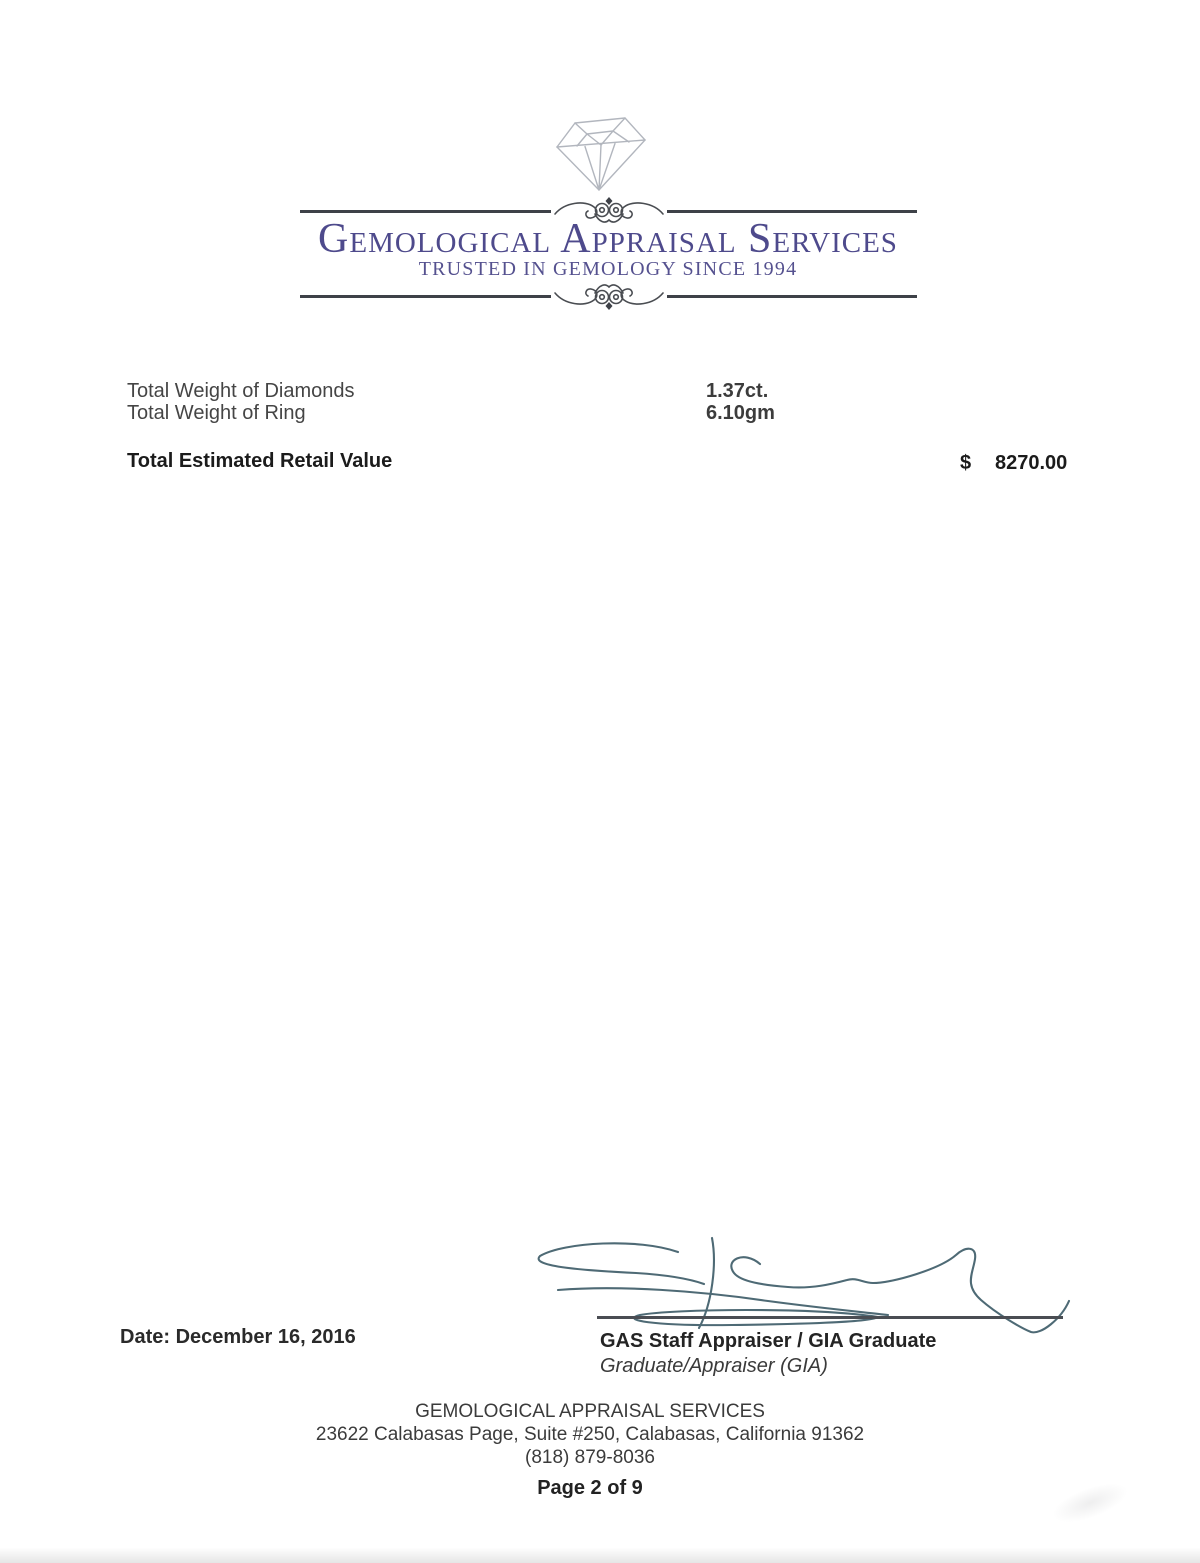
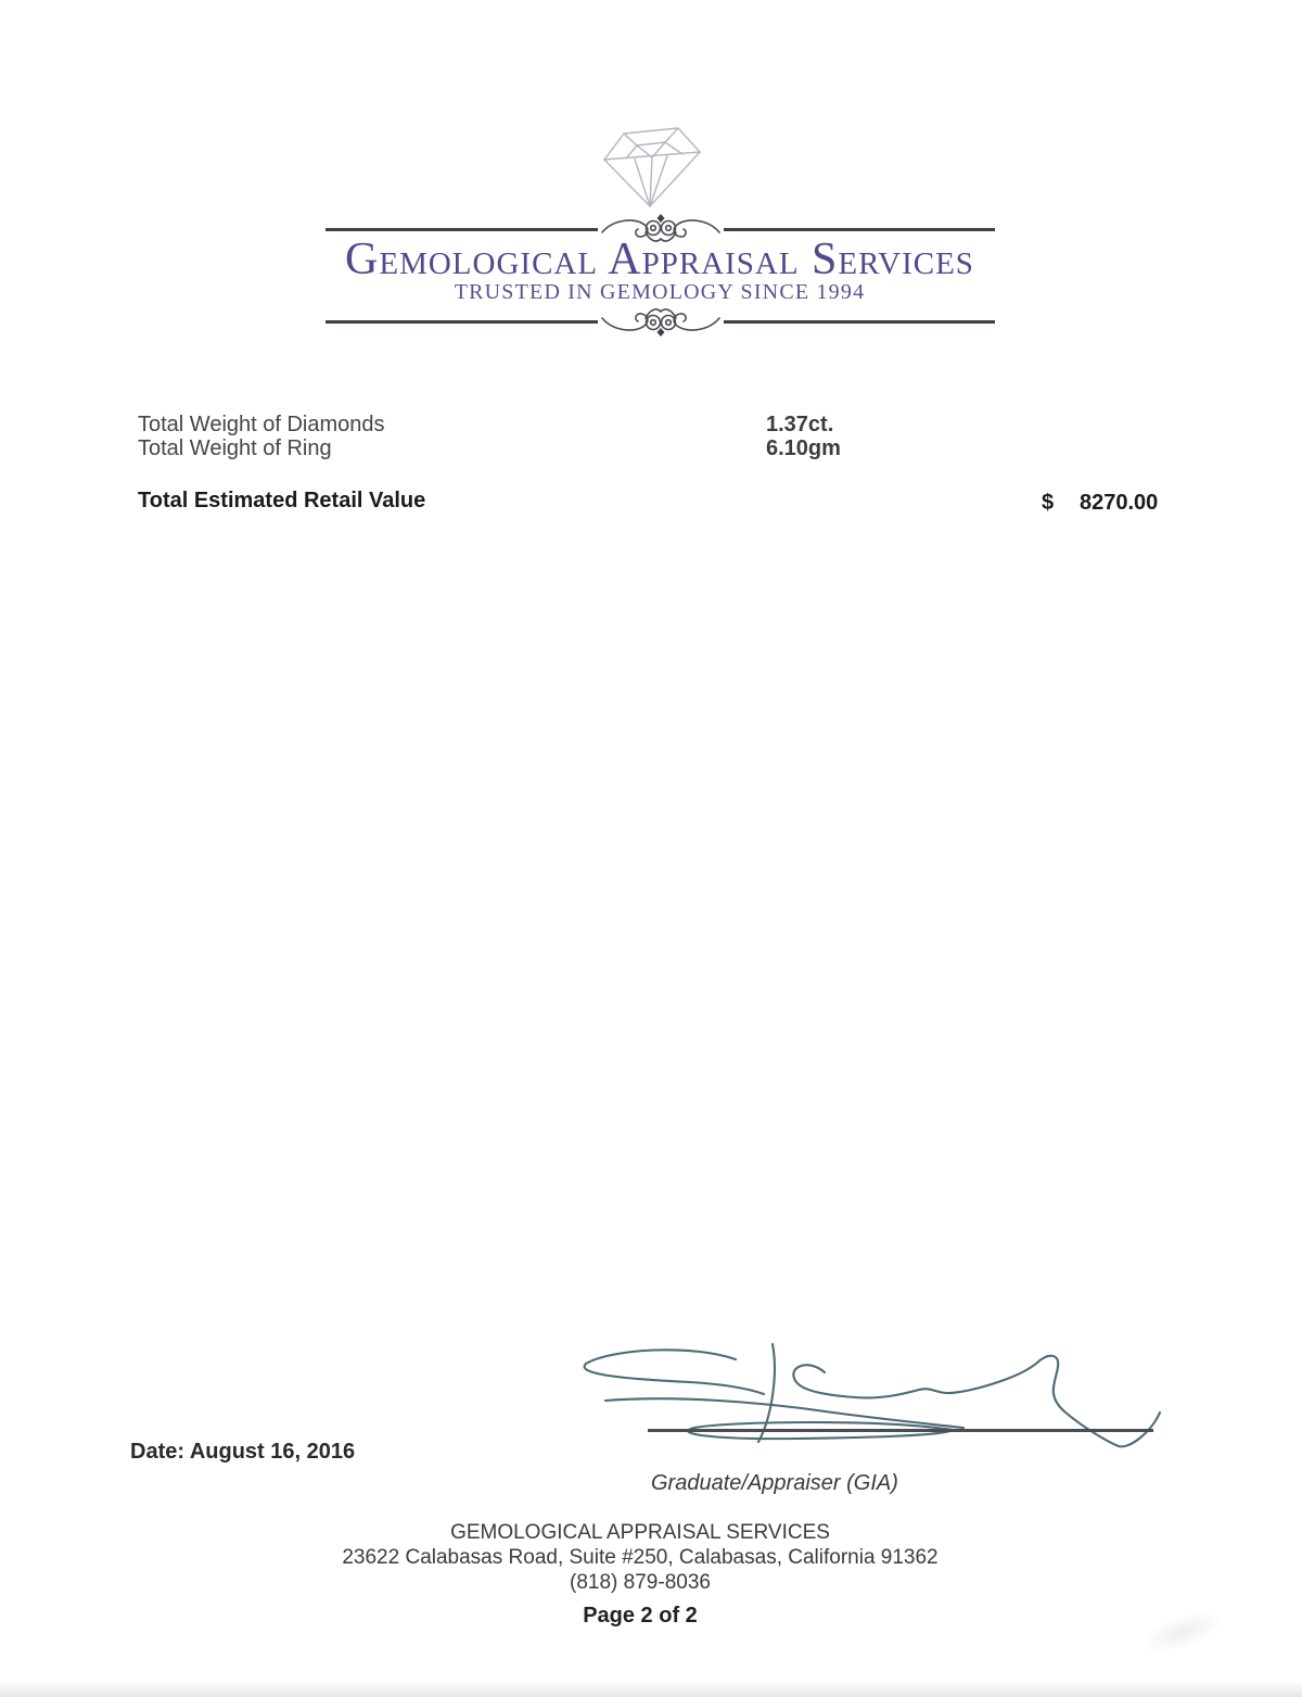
  Gemological Appraisal Services
  TRUSTED IN GEMOLOGY SINCE 1994
  Total Weight of Diamonds
  1.37ct.
  Total Weight of Ring
  6.10gm
  Total Estimated Retail Value
  $
  8270.00
- Date: December 16, 2016
+ Date: August 16, 2016
- GAS Staff Appraiser / GIA Graduate
  Graduate/Appraiser (GIA)
  GEMOLOGICAL APPRAISAL SERVICES
- 23622 Calabasas Page, Suite #250, Calabasas, California 91362
+ 23622 Calabasas Road, Suite #250, Calabasas, California 91362
  (818) 879-8036
- Page 2 of 9
+ Page 2 of 2
